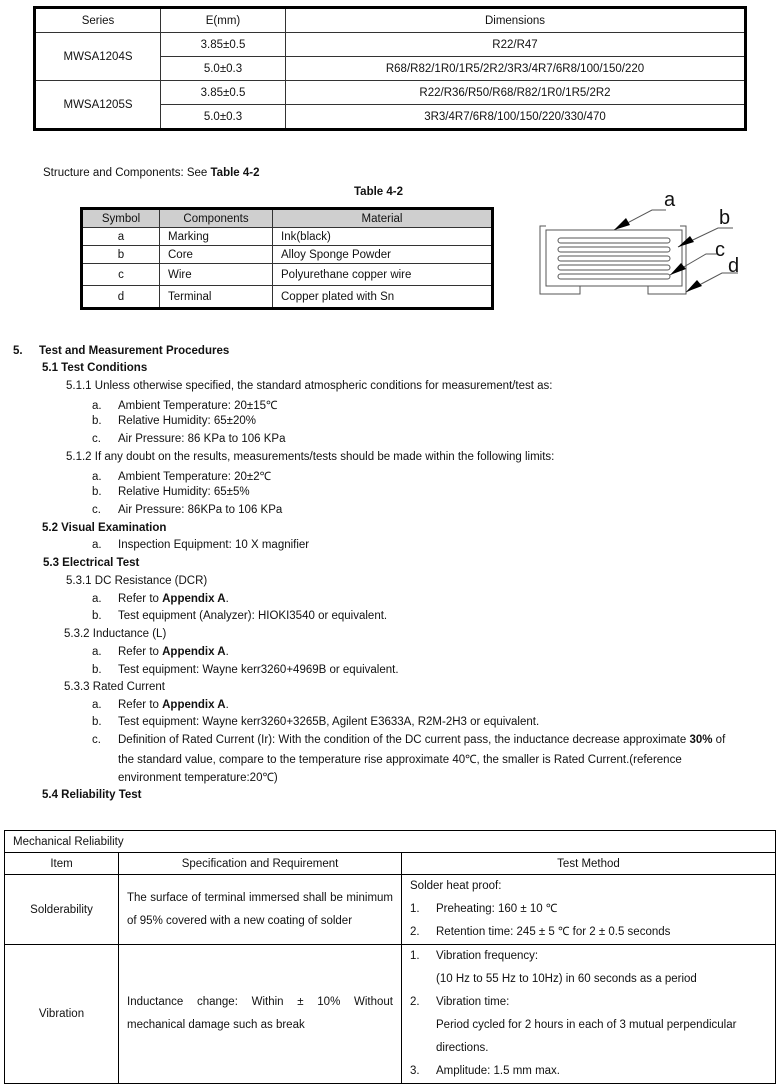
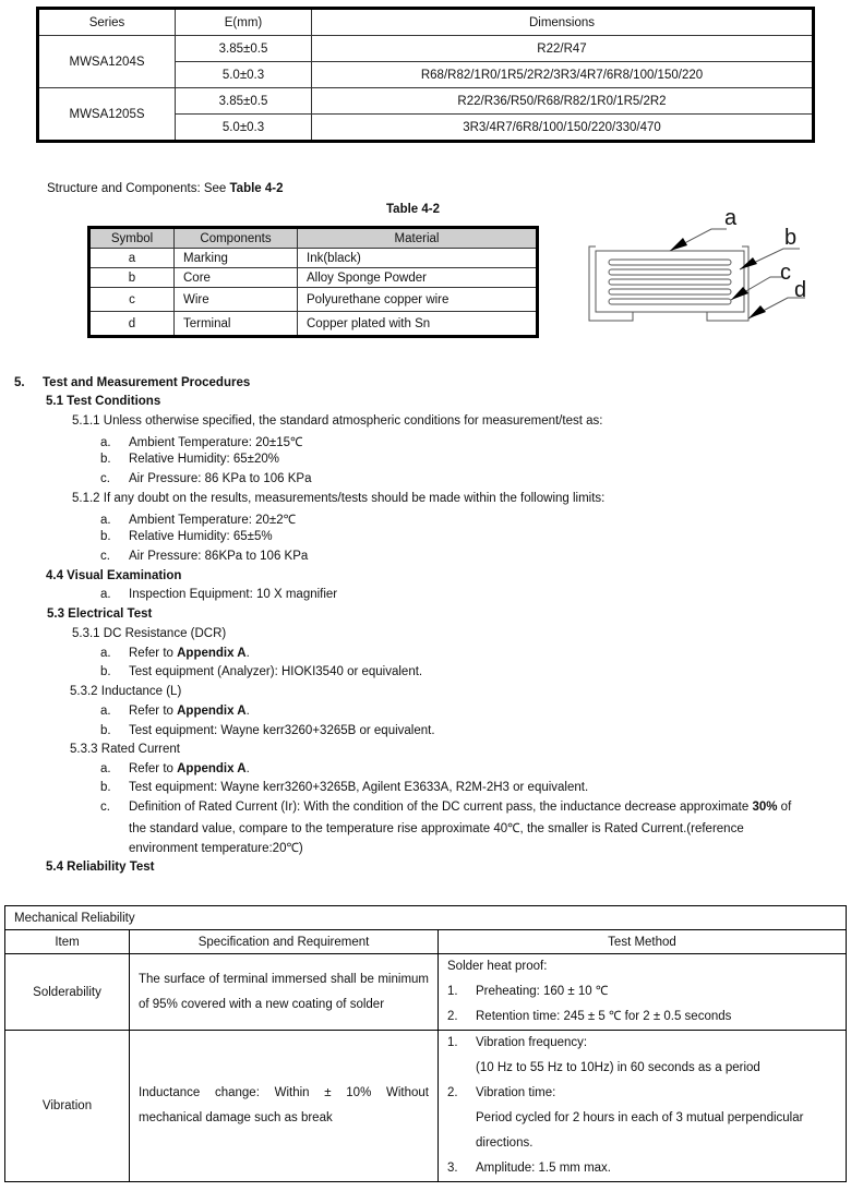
  Series	E(mm)	Dimensions
  MWSA1204S	3.85±0.5	R22/R47
  5.0±0.3	R68/R82/1R0/1R5/2R2/3R3/4R7/6R8/100/150/220
  MWSA1205S	3.85±0.5	R22/R36/R50/R68/R82/1R0/1R5/2R2
  5.0±0.3	3R3/4R7/6R8/100/150/220/330/470
  Structure and Components: See Table 4-2
  Table 4-2
  Symbol	Components	Material
  a	Marking	Ink(black)
  b	Core	Alloy Sponge Powder
  c	Wire	Polyurethane copper wire
  d	Terminal	Copper plated with Sn
  a
  b
  c
  d
  5.
  Test and Measurement Procedures
  5.1 Test Conditions
  5.1.1 Unless otherwise specified, the standard atmospheric conditions for measurement/test as:
  a. Ambient Temperature: 20±15℃
  b. Relative Humidity: 65±20%
  c. Air Pressure: 86 KPa to 106 KPa
  5.1.2 If any doubt on the results, measurements/tests should be made within the following limits:
  a. Ambient Temperature: 20±2℃
  b. Relative Humidity: 65±5%
  c. Air Pressure: 86KPa to 106 KPa
- 5.2 Visual Examination
+ 4.4 Visual Examination
  a. Inspection Equipment: 10 X magnifier
  5.3 Electrical Test
  5.3.1 DC Resistance (DCR)
  a. Refer to Appendix A.
  b. Test equipment (Analyzer): HIOKI3540 or equivalent.
  5.3.2 Inductance (L)
  a. Refer to Appendix A.
- b. Test equipment: Wayne kerr3260+4969B or equivalent.
+ b. Test equipment: Wayne kerr3260+3265B or equivalent.
  5.3.3 Rated Current
  a. Refer to Appendix A.
  b. Test equipment: Wayne kerr3260+3265B, Agilent E3633A, R2M-2H3 or equivalent.
  c. Definition of Rated Current (Ir): With the condition of the DC current pass, the inductance decrease approximate 30% of
  the standard value, compare to the temperature rise approximate 40℃, the smaller is Rated Current.(reference
  environment temperature:20℃)
  5.4 Reliability Test
  Mechanical Reliability
  Item	Specification and Requirement	Test Method
  Solderability	The surface of terminal immersed shall be minimum of 95% covered with a new coating of solder	Solder heat proof: 1. Preheating: 160 ± 10 ℃ 2. Retention time: 245 ± 5 ℃ for 2 ± 0.5 seconds
  Vibration	Inductance change: Within ± 10% Without mechanical damage such as break	1. Vibration frequency: (10 Hz to 55 Hz to 10Hz) in 60 seconds as a period 2. Vibration time: Period cycled for 2 hours in each of 3 mutual perpendicular directions. 3. Amplitude: 1.5 mm max.
